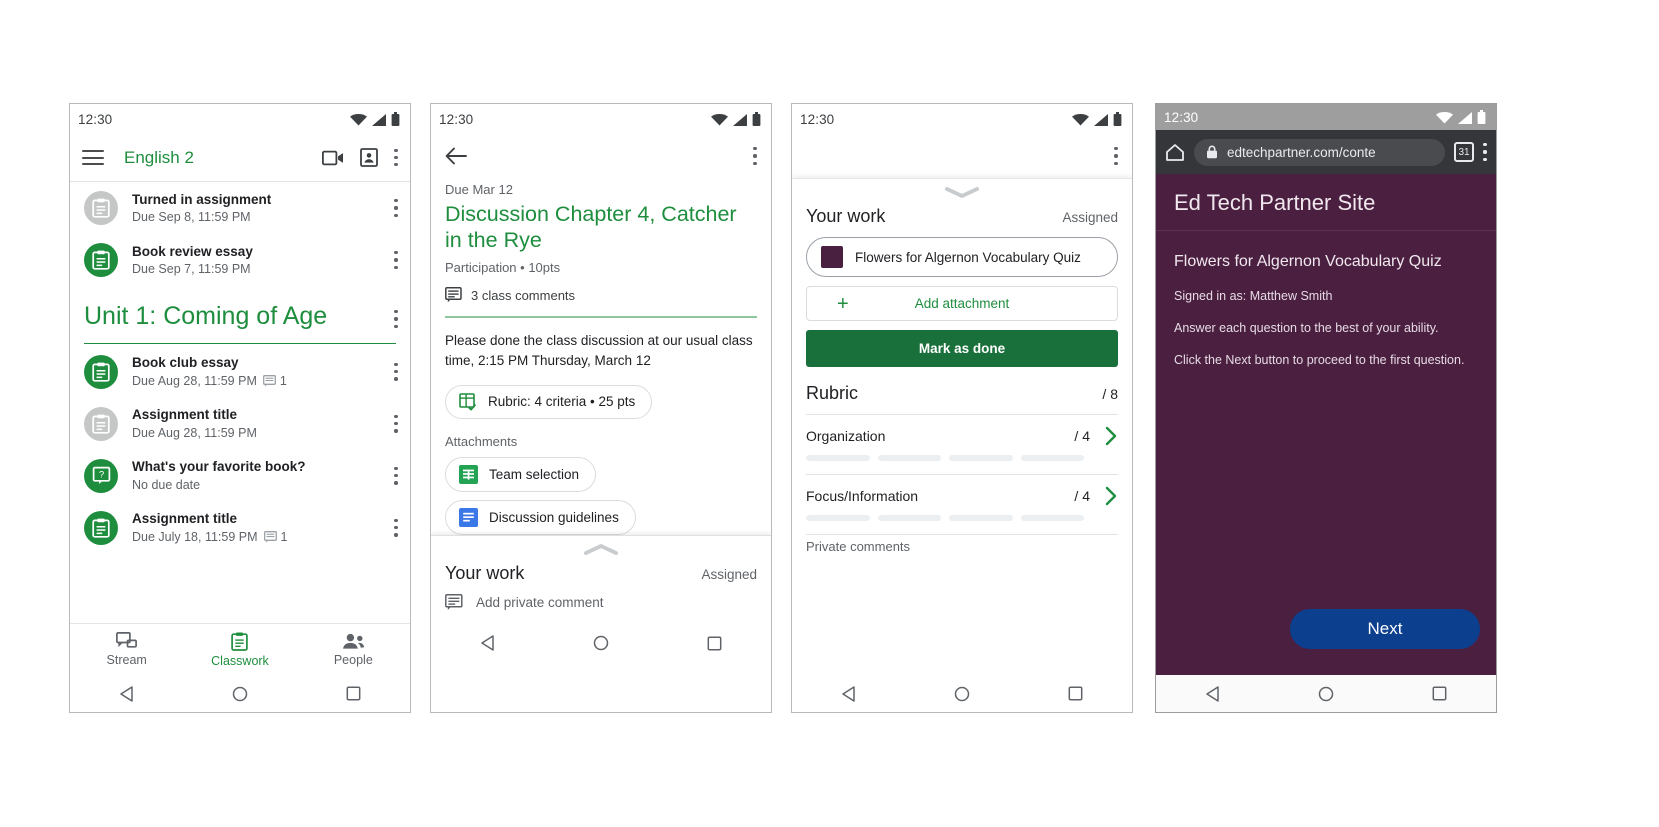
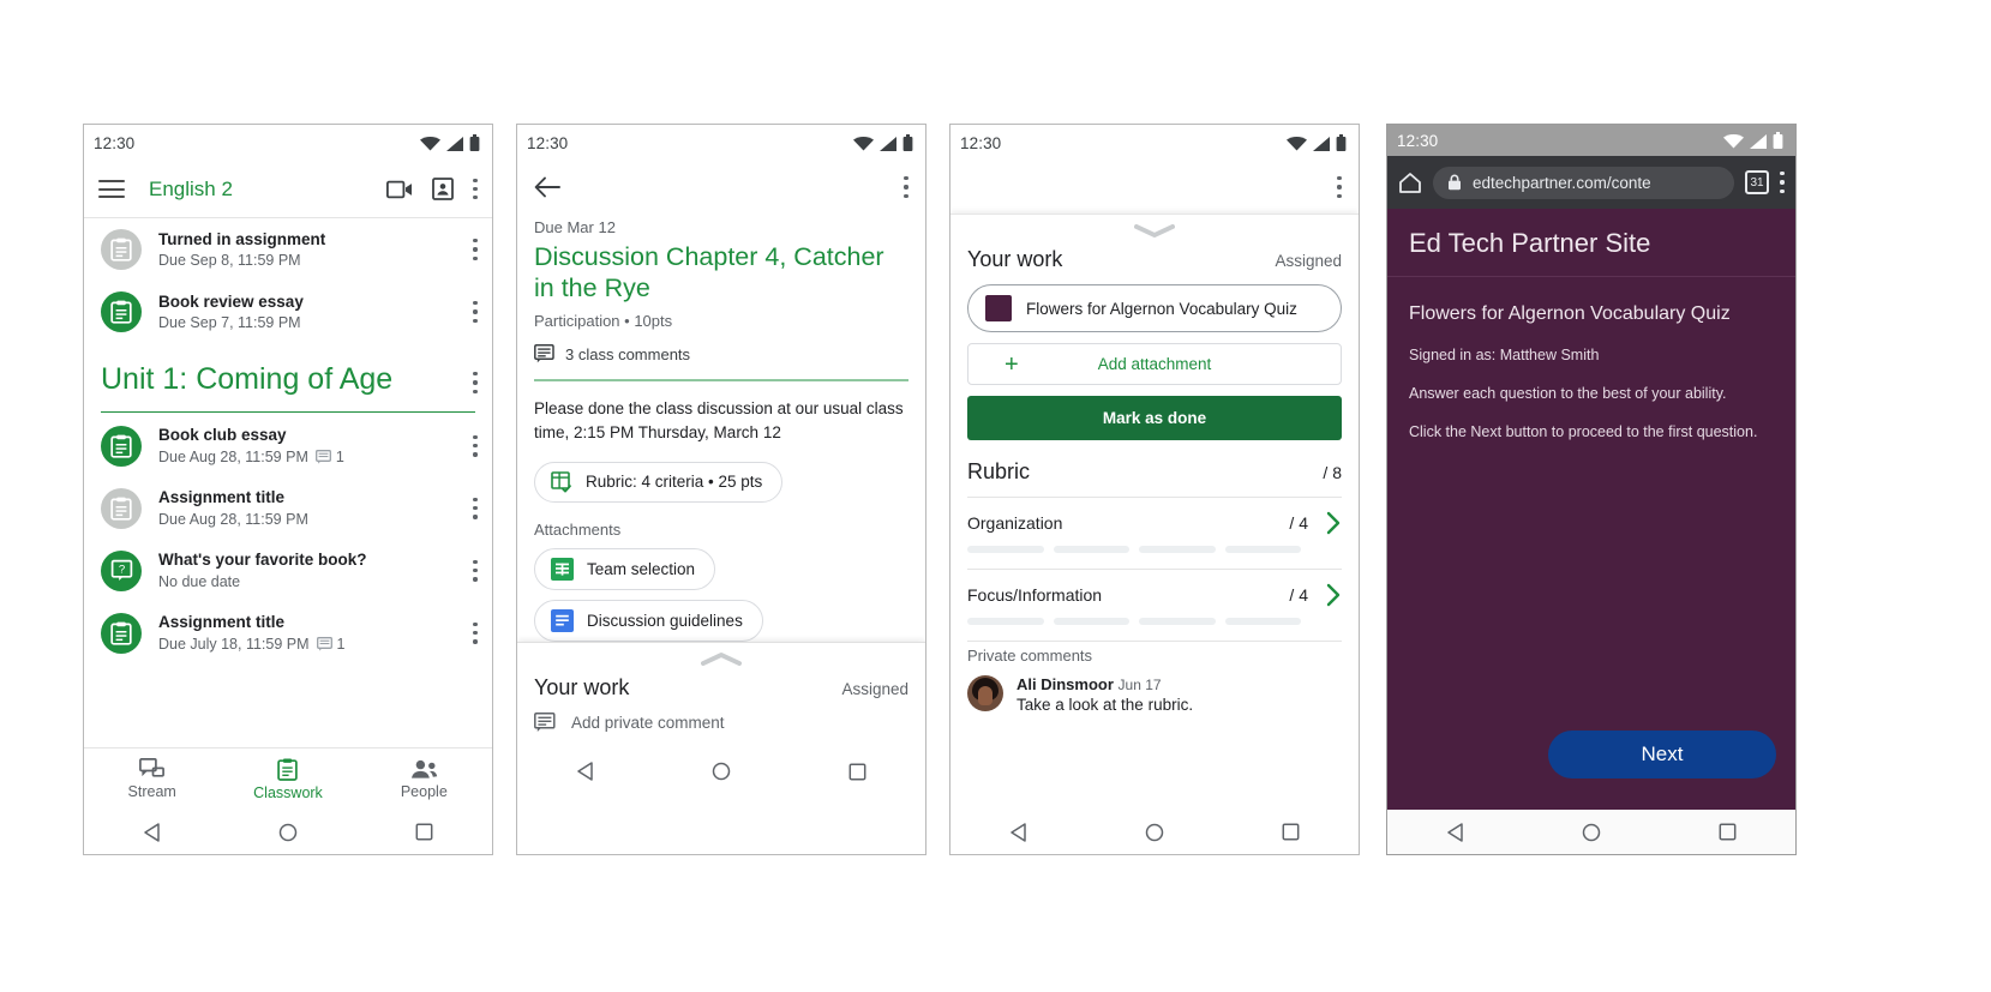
  12:30
  English 2
  Turned in assignment
  Due Sep 8, 11:59 PM
  Book review essay
  Due Sep 7, 11:59 PM
  Unit 1: Coming of Age
  Book club essay
  Due Aug 28, 11:59 PM
  1
  Assignment title
  Due Aug 28, 11:59 PM
  ?
  What's your favorite book?
  No due date
  Assignment title
  Due July 18, 11:59 PM
  1
  Stream
  Classwork
  People
  12:30
  Due Mar 12
  Discussion Chapter 4, Catcher in the Rye
  Participation • 10pts
  3 class comments
  Please done the class discussion at our usual class time, 2:15 PM Thursday, March 12
  Rubric: 4 criteria • 25 pts
  Attachments
  Team selection
  Discussion guidelines
  Your work
  Assigned
  Add private comment
  12:30
  Your work
  Assigned
  Flowers for Algernon Vocabulary Quiz
  +
  Add attachment
  Mark as done
  Rubric
  / 8
  Organization
  / 4
  Focus/Information
  / 4
  Private comments
+ Ali Dinsmoor Jun 17
+ Take a look at the rubric.
  12:30
  edtechpartner.com/conte
  31
  Ed Tech Partner Site
  Flowers for Algernon Vocabulary Quiz
  Signed in as: Matthew Smith
  Answer each question to the best of your ability.
  Click the Next button to proceed to the first question.
  Next
